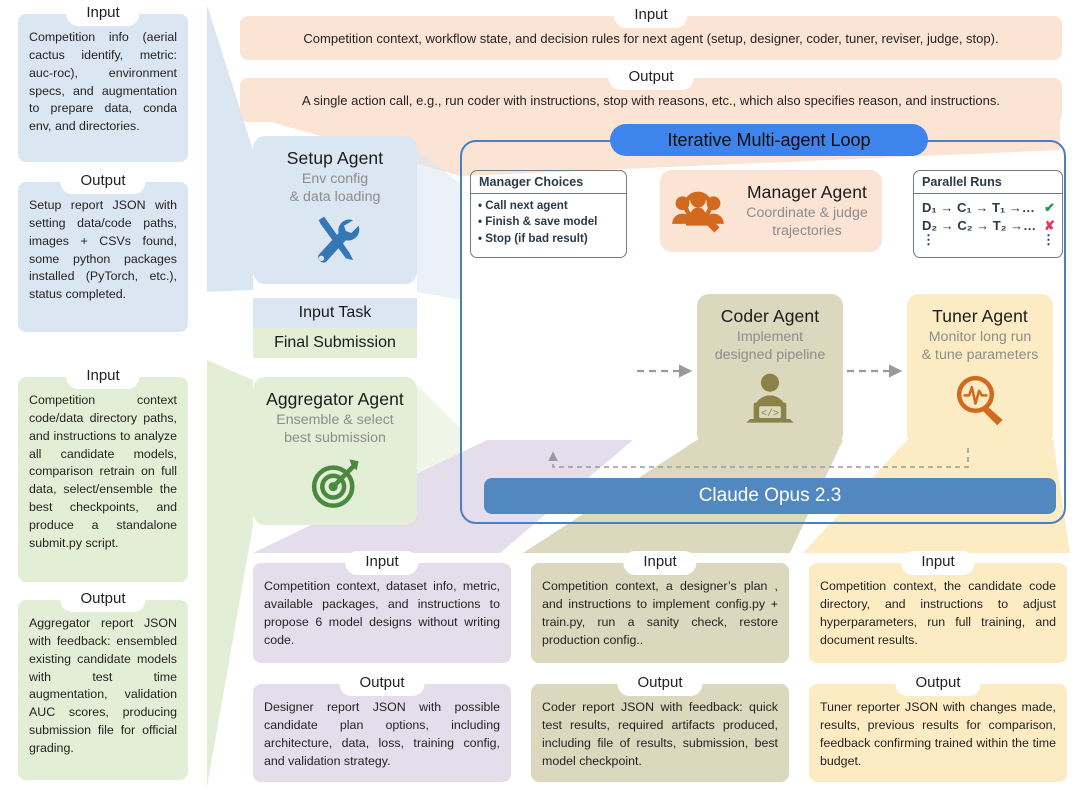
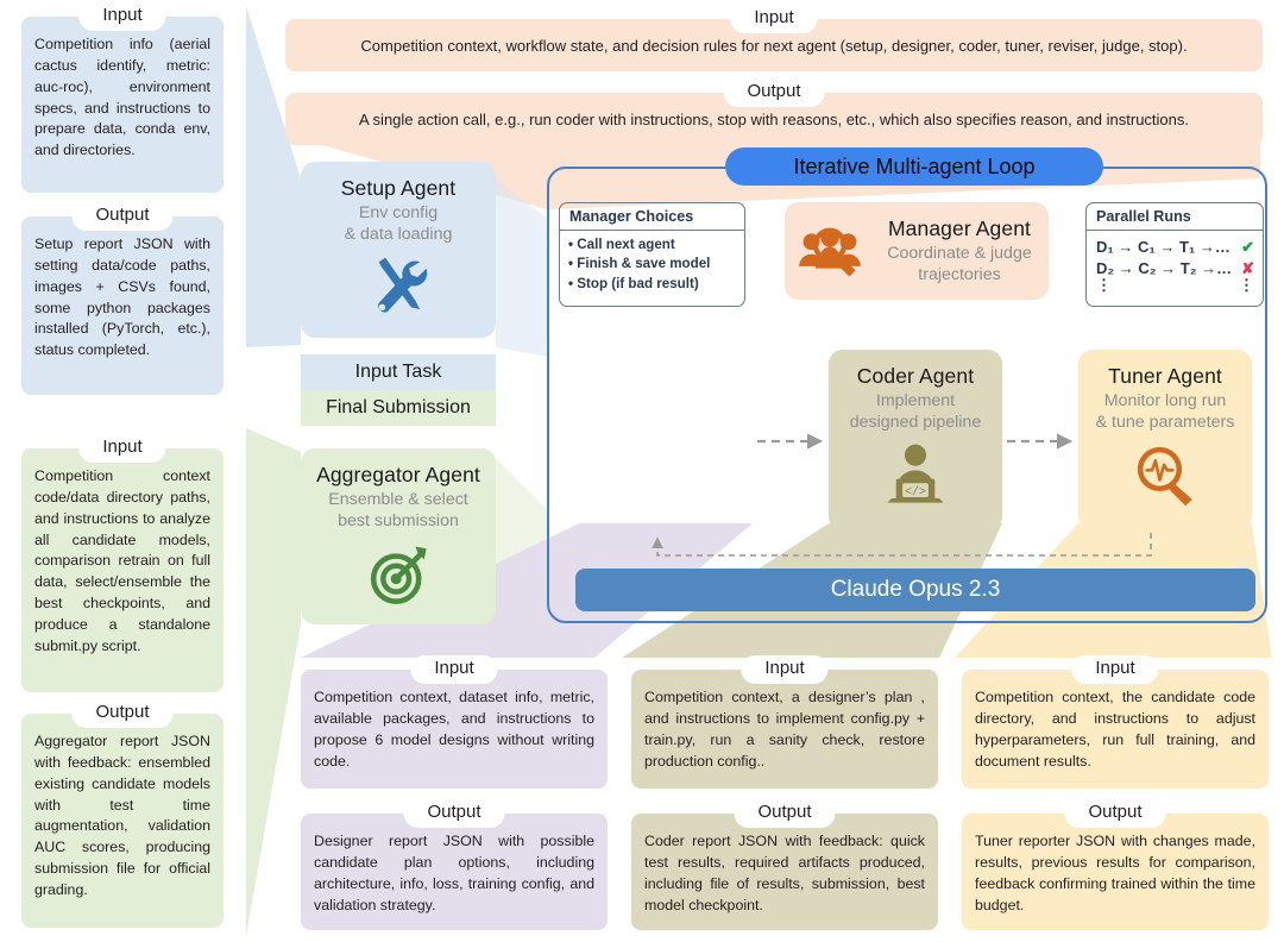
  Input
- Competition info (aerial cactus identify, metric: auc-roc), environment specs, and augmentation to prepare data, conda env, and directories.
+ Competition info (aerial cactus identify, metric: auc-roc), environment specs, and instructions to prepare data, conda env, and directories.
  Output
  Setup report JSON with setting data/code paths, images + CSVs found, some python packages installed (PyTorch, etc.), status completed.
  Input
  Competition context code/data directory paths, and instructions to analyze all candidate models, comparison retrain on full data, select/ensemble the best checkpoints, and produce a standalone submit.py script.
  Output
  Aggregator report JSON with feedback: ensembled existing candidate models with test time augmentation, validation AUC scores, producing submission file for official grading.
  Input
  Competition context, workflow state, and decision rules for next agent (setup, designer, coder, tuner, reviser, judge, stop).
  Output
  A single action call, e.g., run coder with instructions, stop with reasons, etc., which also specifies reason, and instructions.
  Setup Agent
  Env config
  & data loading
  Input Task
  Final Submission
  Aggregator Agent
  Ensemble & select
  best submission
  Iterative Multi-agent Loop
  Manager Choices
  • Call next agent
  • Finish & save model
  • Stop (if bad result)
  Manager Agent
  Coordinate & judge
  trajectories
  Parallel Runs
  D₁ → C₁ → T₁ →…
  ✔
  D₂ → C₂ → T₂ →…
  ✘
  ⋮
  ⋮
  Coder Agent
  Implement
  designed pipeline
  </>
  Tuner Agent
  Monitor long run
  & tune parameters
  Claude Opus 2.3
  Input
  Competition context, dataset info, metric, available packages, and instructions to propose 6 model designs without writing code.
  Output
- Designer report JSON with possible candidate plan options, including architecture, data, loss, training config, and validation strategy.
+ Designer report JSON with possible candidate plan options, including architecture, info, loss, training config, and validation strategy.
  Input
  Competition context, a designer’s plan , and instructions to implement config.py + train.py, run a sanity check, restore production config..
  Output
  Coder report JSON with feedback: quick test results, required artifacts produced, including file of results, submission, best model checkpoint.
  Input
  Competition context, the candidate code directory, and instructions to adjust hyperparameters, run full training, and document results.
  Output
  Tuner reporter JSON with changes made, results, previous results for comparison, feedback confirming trained within the time budget.
